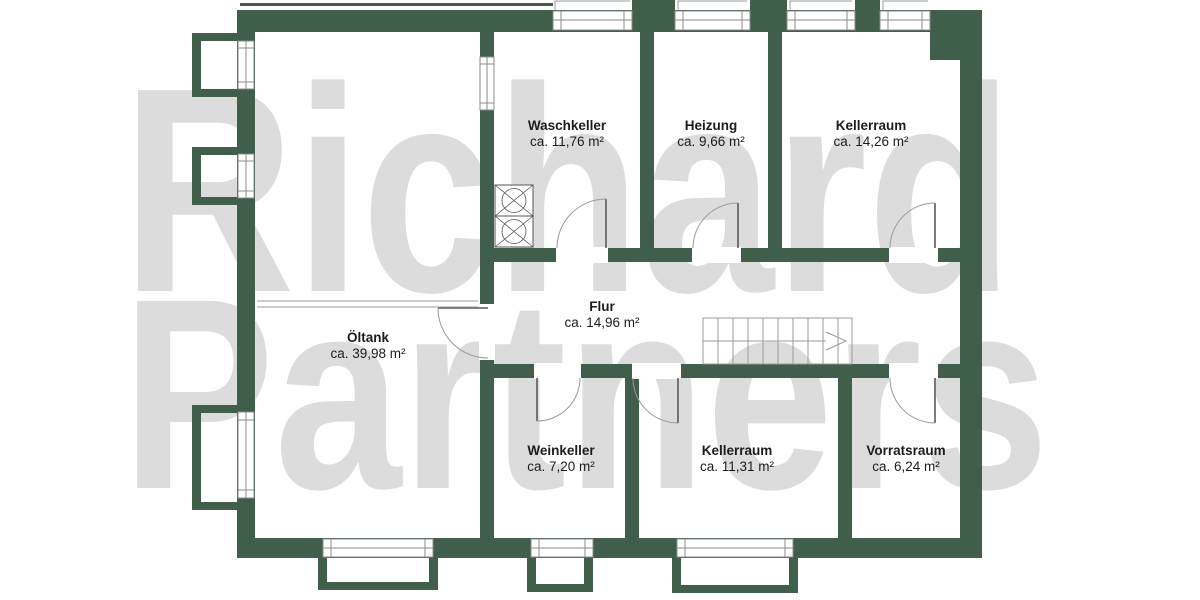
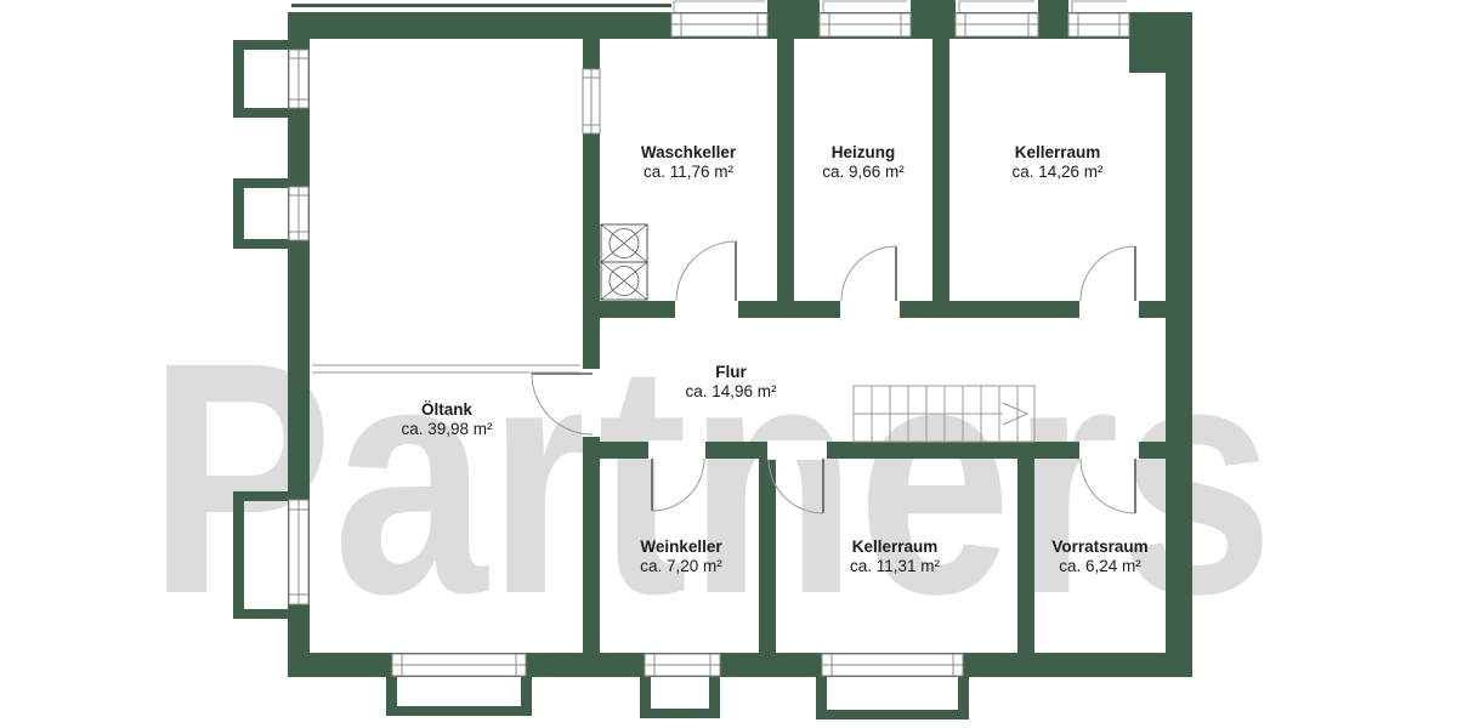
- Richard
  Parters
  Waschkeller
  ca. 11,76 m²
  Heizung
  ca. 9,66 m²
  Kellerraum
  ca. 14,26 m²
  Öltank
  ca. 39,98 m²
  Flur
  ca. 14,96 m²
  Weinkeller
  ca. 7,20 m²
  Kellerraum
  ca. 11,31 m²
  Vorratsraum
  ca. 6,24 m²
